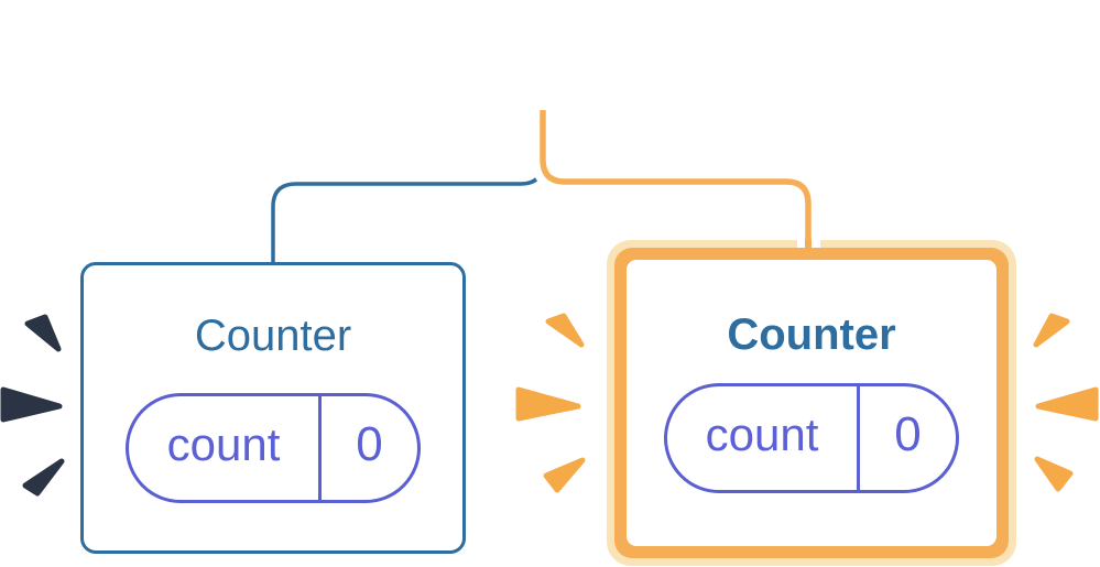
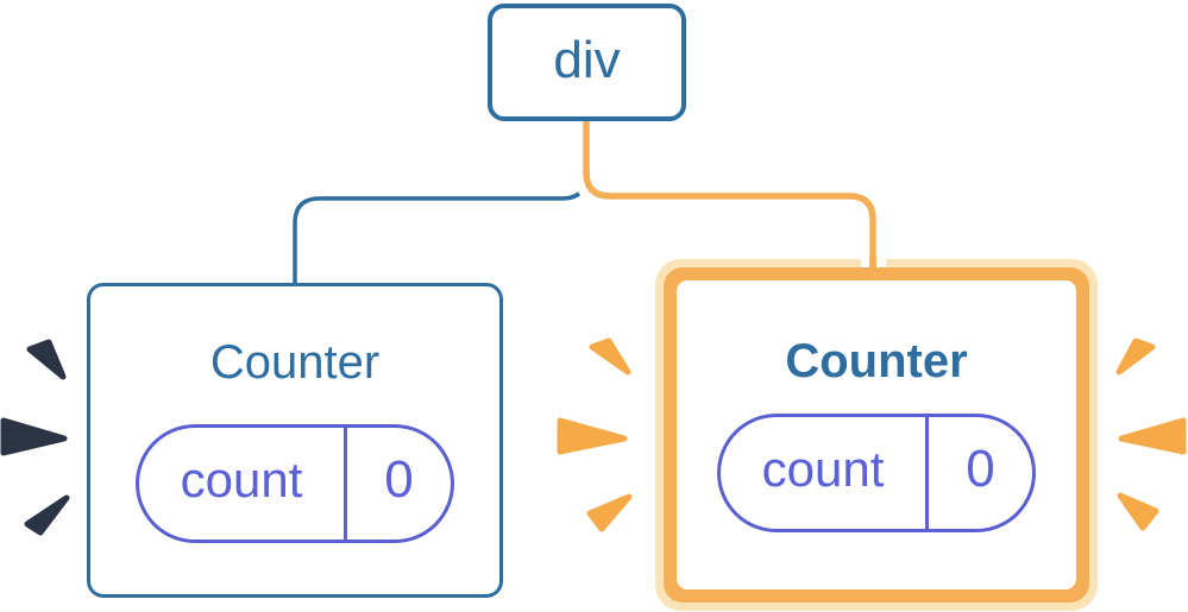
+ div
  Counter
  count
  0
  Counter
  count
  0
